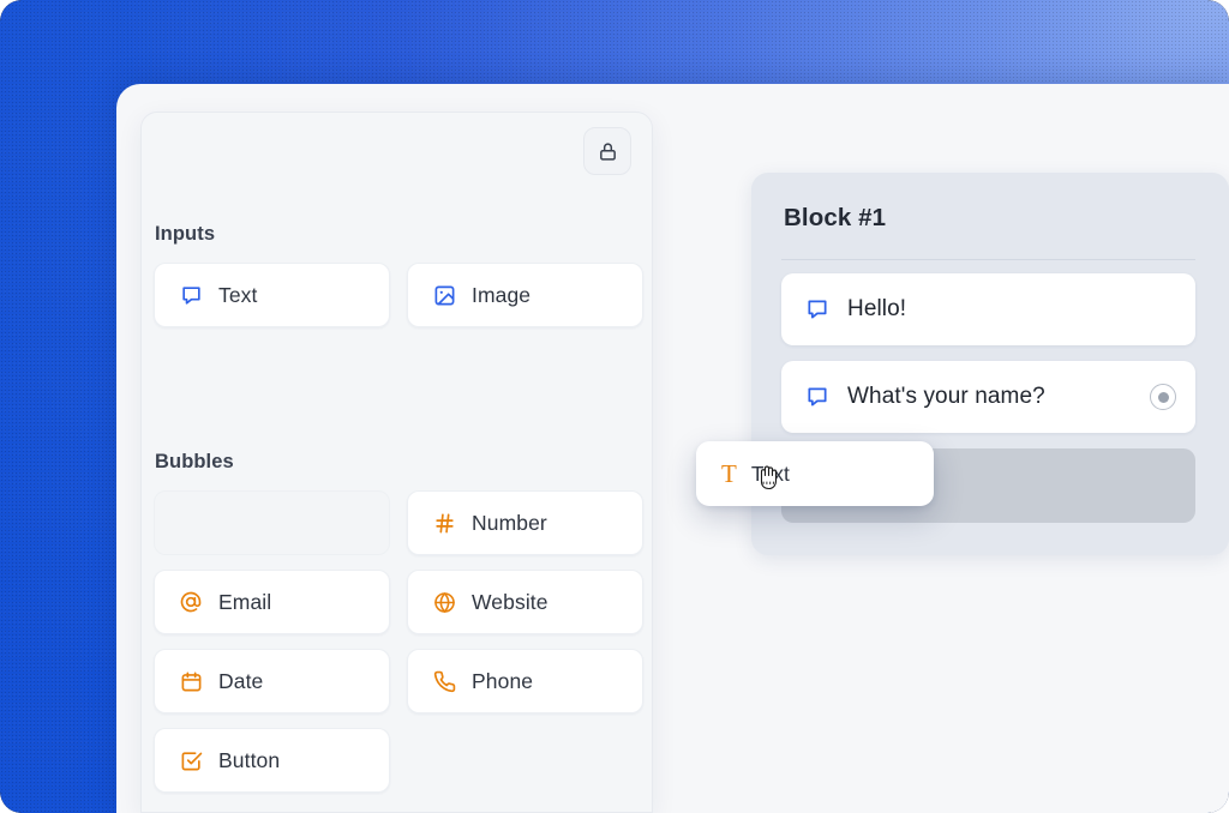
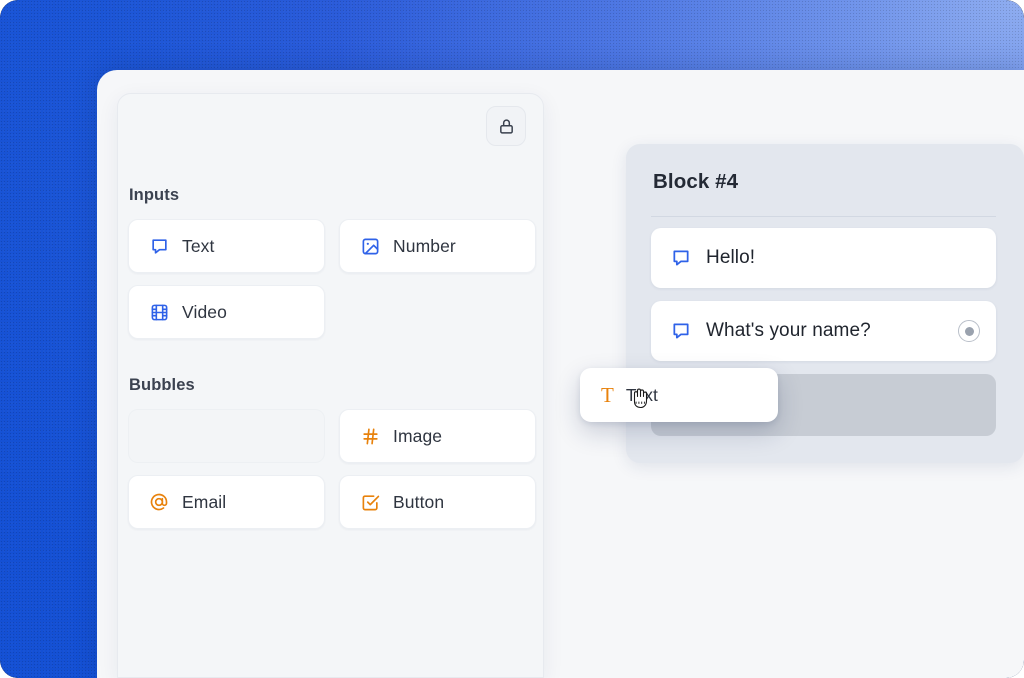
  Inputs
  Text
- Image
+ Number
+ Video
  Bubbles
- Number
+ Image
  Email
- Website
- Date
- Phone
  Button
- Block #1
+ Block #4
  Hello!
  What's your name?
  T
  Txt
